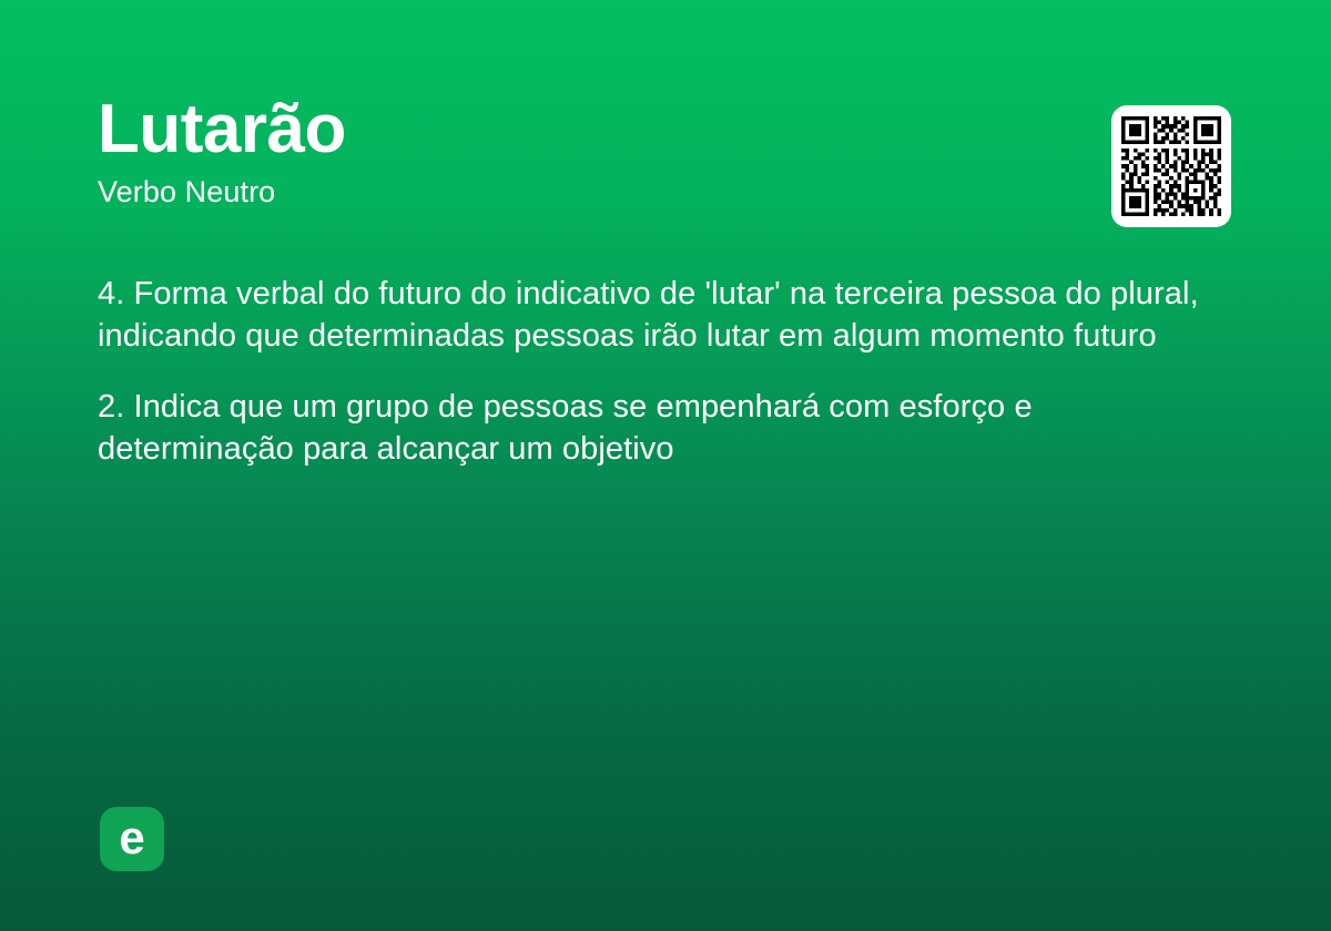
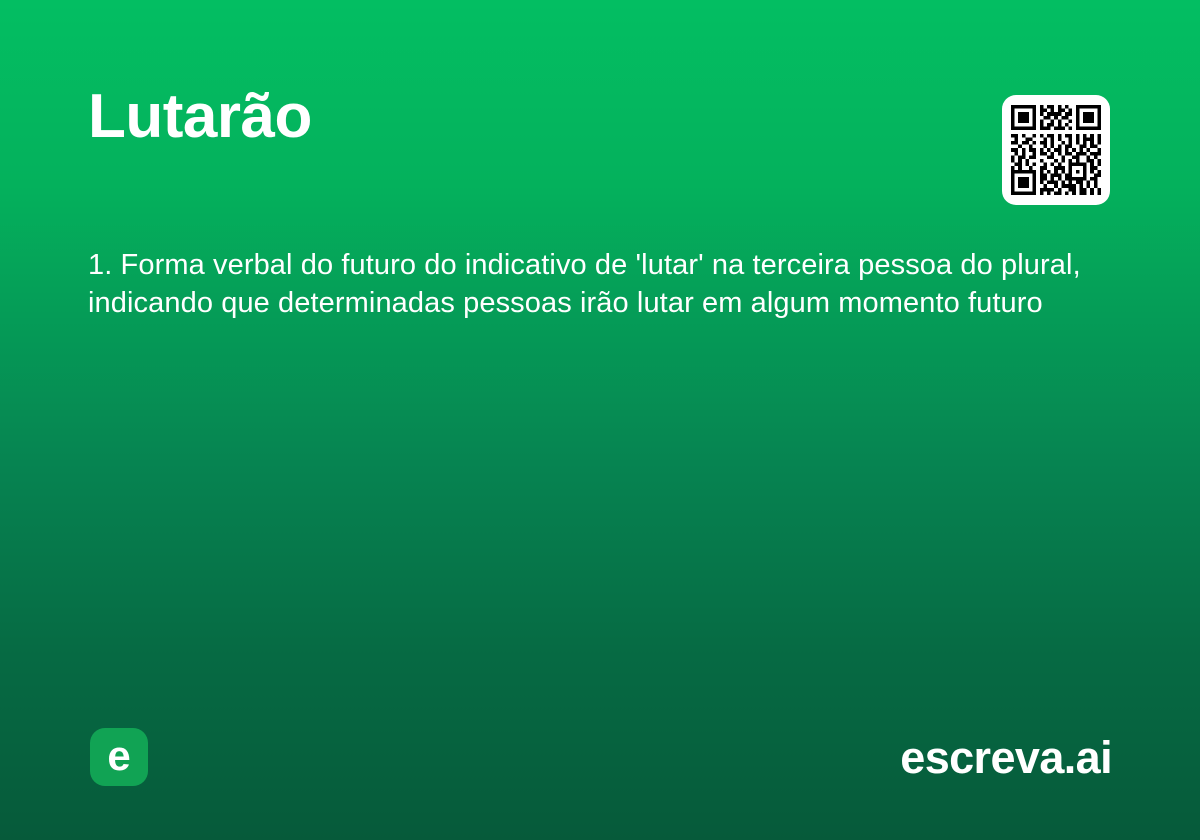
  Lutarão
- Verbo Neutro
- 4. Forma verbal do futuro do indicativo de 'lutar' na terceira pessoa do plural, indicando que determinadas pessoas irão lutar em algum momento futuro
+ 1. Forma verbal do futuro do indicativo de 'lutar' na terceira pessoa do plural, indicando que determinadas pessoas irão lutar em algum momento futuro
- 2. Indica que um grupo de pessoas se empenhará com esforço e determinação para alcançar um objetivo
  e
+ escreva.ai
